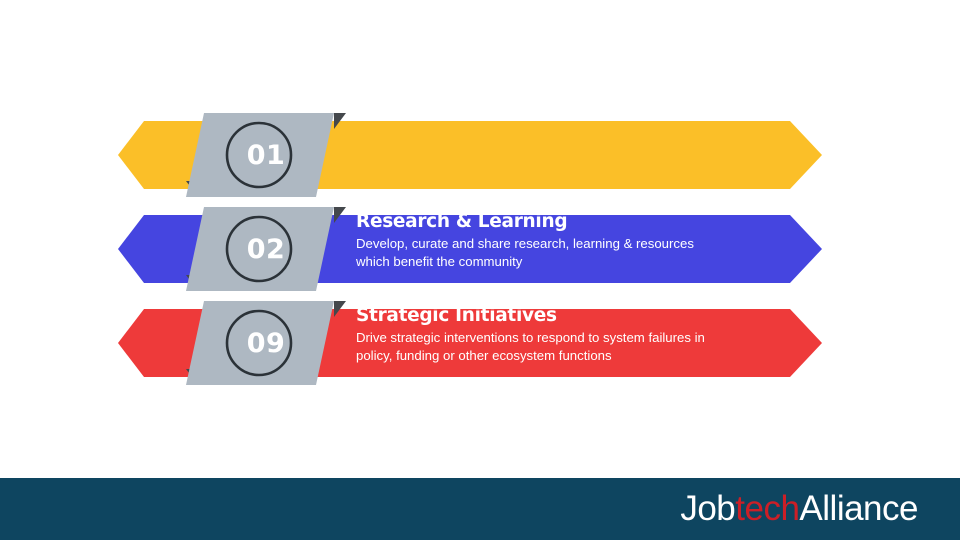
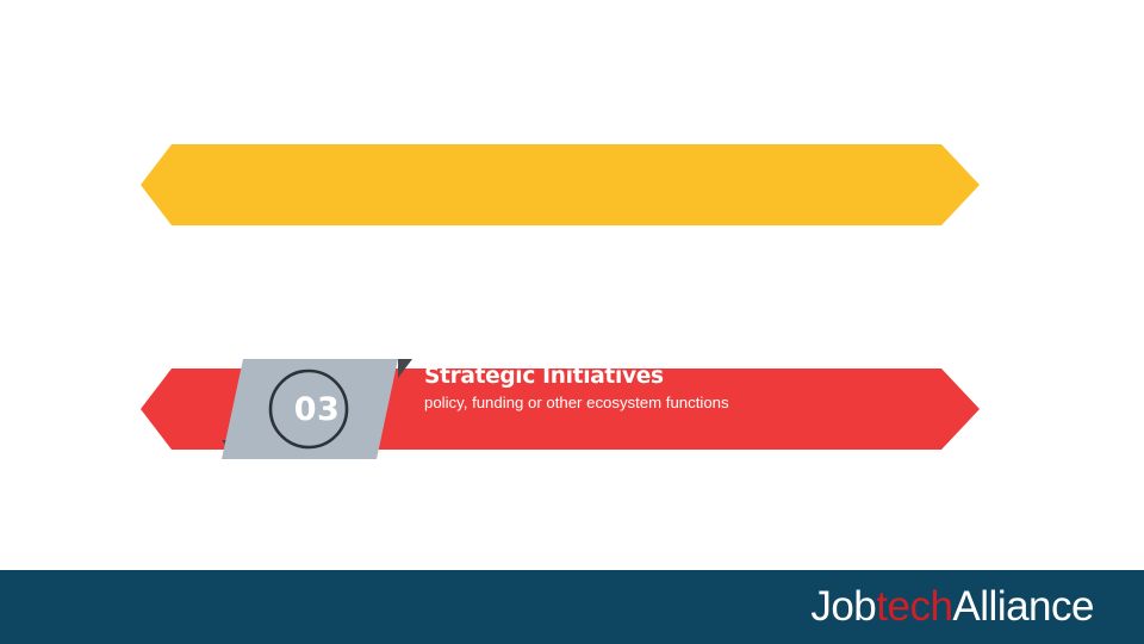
- 01
- 02
- Research & Learning
- Develop, curate and share research, learning & resources
- which benefit the community
- 09
+ 03
  Strategic Initiatives
- Drive strategic interventions to respond to system failures in
  policy, funding or other ecosystem functions
  JobtechAlliance
